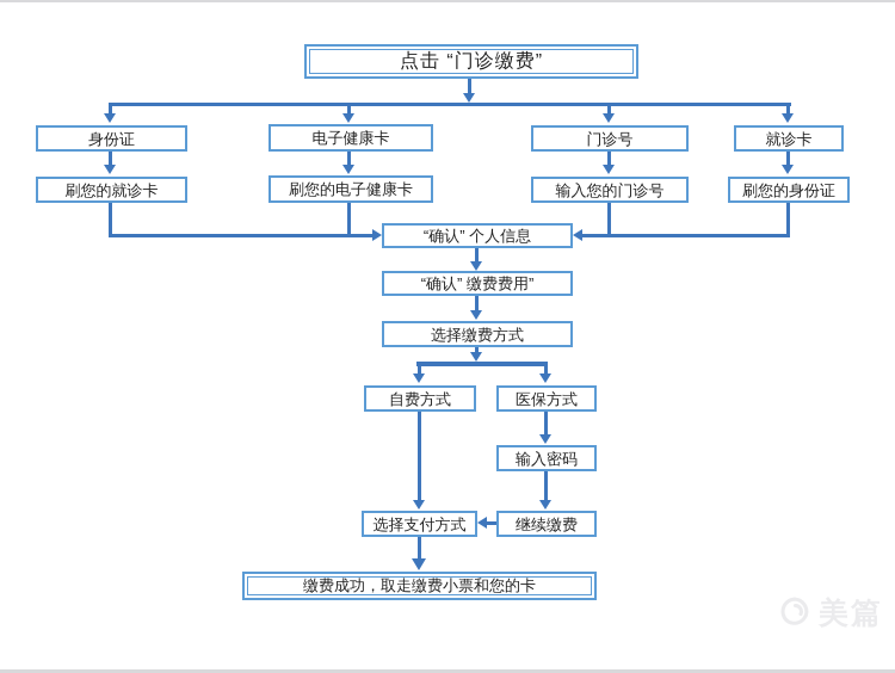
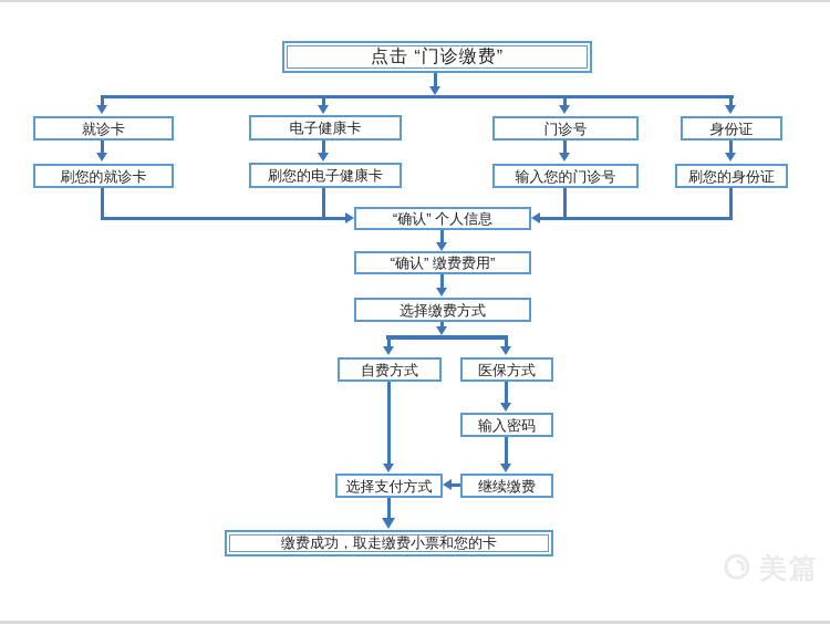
  点击 “门诊缴费”
- 身份证
+ 就诊卡
  电子健康卡
  门诊号
- 就诊卡
+ 身份证
  刷您的就诊卡
  刷您的电子健康卡
  输入您的门诊号
  刷您的身份证
  “确认” 个人信息
  “确认” 缴费费用”
  选择缴费方式
  自费方式
  医保方式
  输入密码
  继续缴费
  选择支付方式
  缴费成功，取走缴费小票和您的卡
